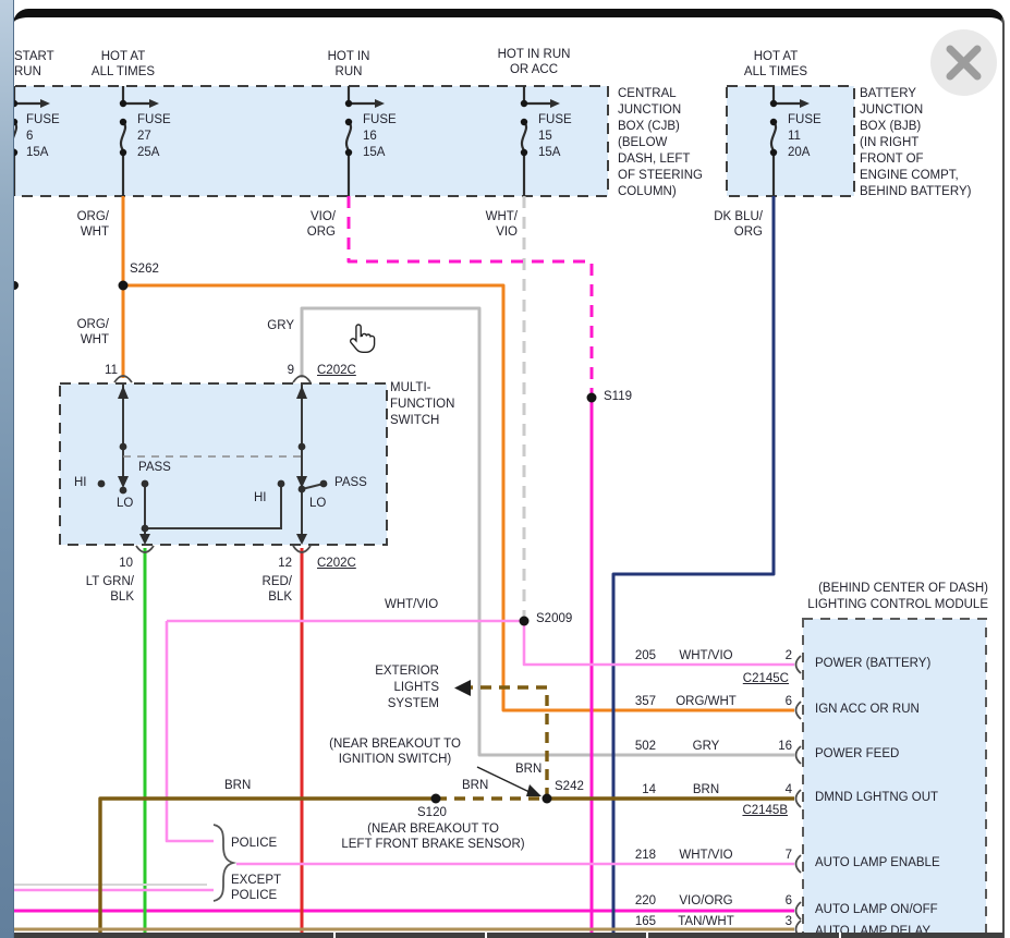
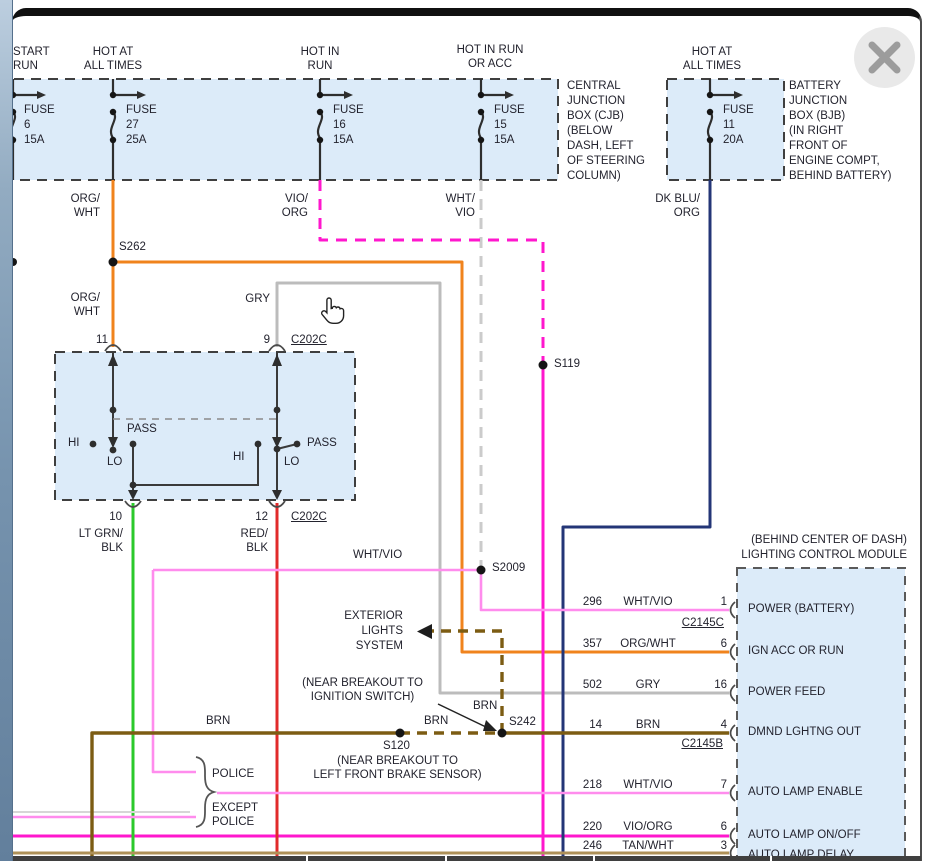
  START
  RUN
  HOT AT
  ALL TIMES
  HOT IN
  RUN
  HOT IN RUN
  OR ACC
  HOT AT
  ALL TIMES
  FUSE
  6
  15A
  FUSE
  27
  25A
  FUSE
  16
  15A
  FUSE
  15
  15A
  FUSE
  11
  20A
  CENTRAL
  JUNCTION
  BOX (CJB)
  (BELOW
  DASH, LEFT
  OF STEERING
  COLUMN)
  BATTERY
  JUNCTION
  BOX (BJB)
  (IN RIGHT
  FRONT OF
  ENGINE COMPT,
  BEHIND BATTERY)
  ORG/
  WHT
  VIO/
  ORG
  WHT/
  VIO
  DK BLU/
  ORG
  S262
  ORG/
  WHT
  GRY
  11
  9
  C202C
- MULTI-
- FUNCTION
- SWITCH
  HI
  PASS
  LO
  HI
  PASS
  LO
  10
  12
  C202C
  LT GRN/
  BLK
  RED/
  BLK
  WHT/VIO
  S2009
  S119
  EXTERIOR
  LIGHTS
  SYSTEM
  (NEAR BREAKOUT TO
  IGNITION SWITCH)
  BRN
  BRN
  BRN
  S242
  S120
  (NEAR BREAKOUT TO
  LEFT FRONT BRAKE SENSOR)
  POLICE
  EXCEPT
  POLICE
  (BEHIND CENTER OF DASH)
  LIGHTING CONTROL MODULE
- 205
+ 296
  WHT/VIO
- 2
+ 1
  POWER (BATTERY)
  C2145C
  357
  ORG/WHT
  6
  IGN ACC OR RUN
  502
  GRY
  16
  POWER FEED
  14
  BRN
  4
  DMND LGHTNG OUT
  C2145B
  218
  WHT/VIO
  7
  AUTO LAMP ENABLE
  220
  VIO/ORG
  6
  AUTO LAMP ON/OFF
- 165
+ 246
  TAN/WHT
  3
  AUTO LAMP DELAY
